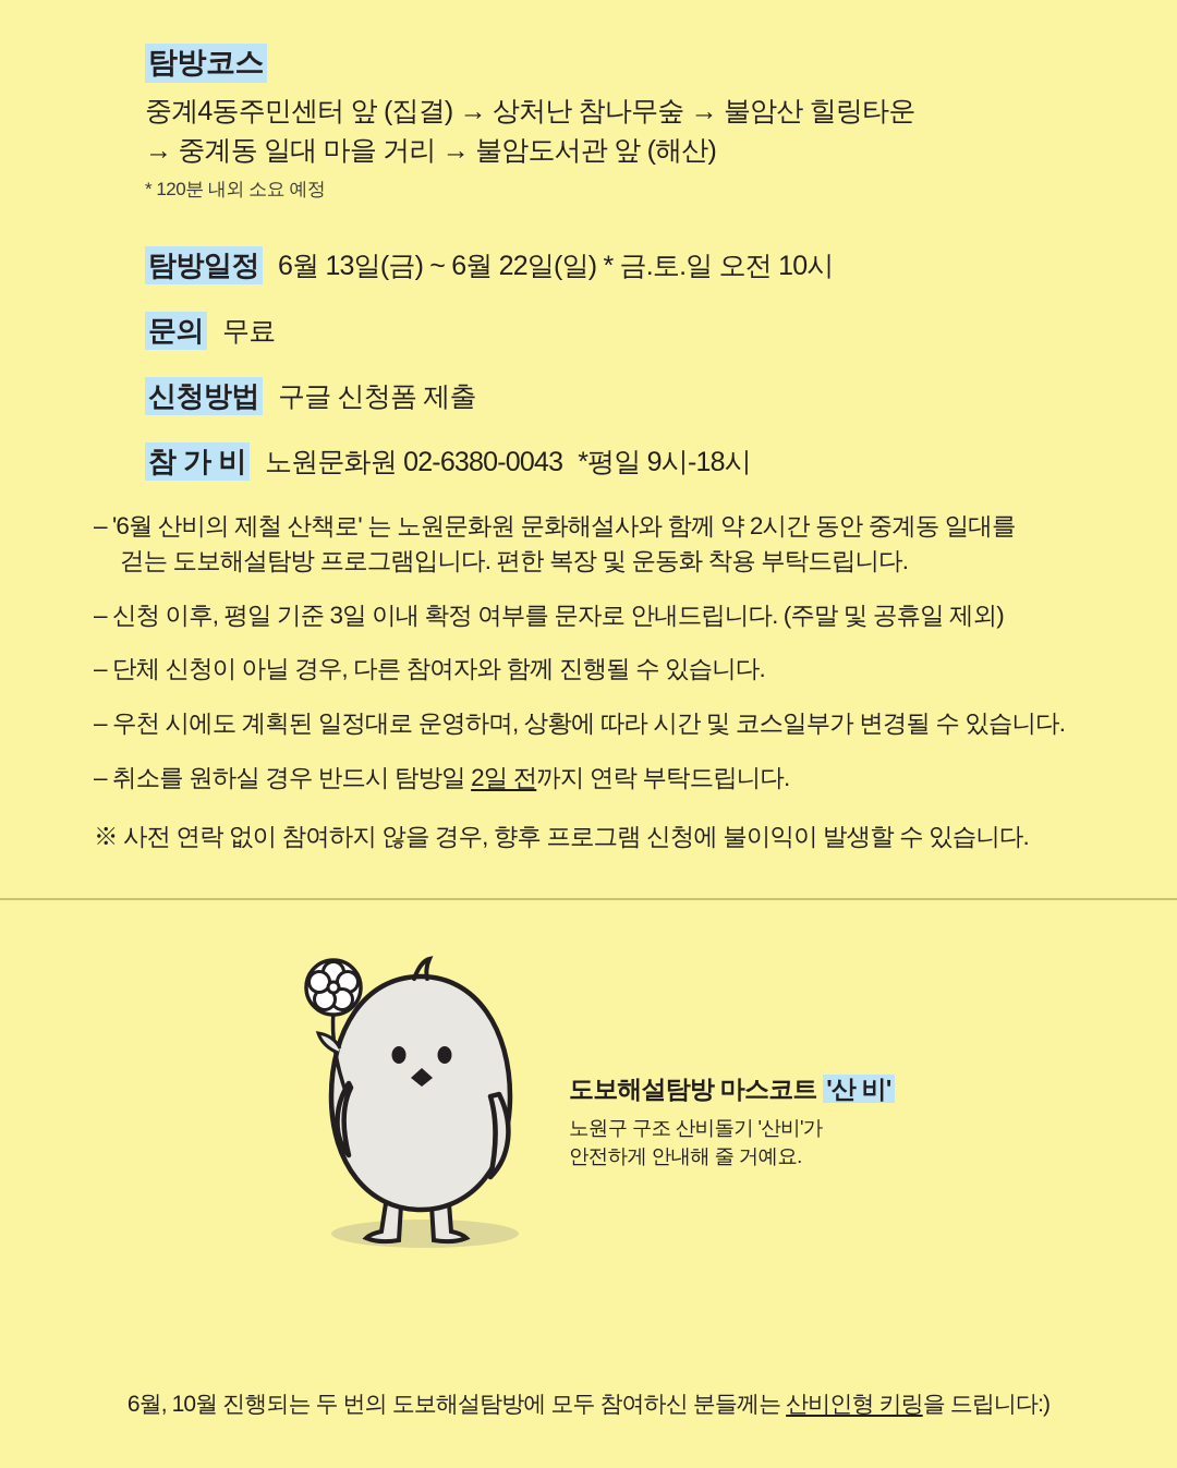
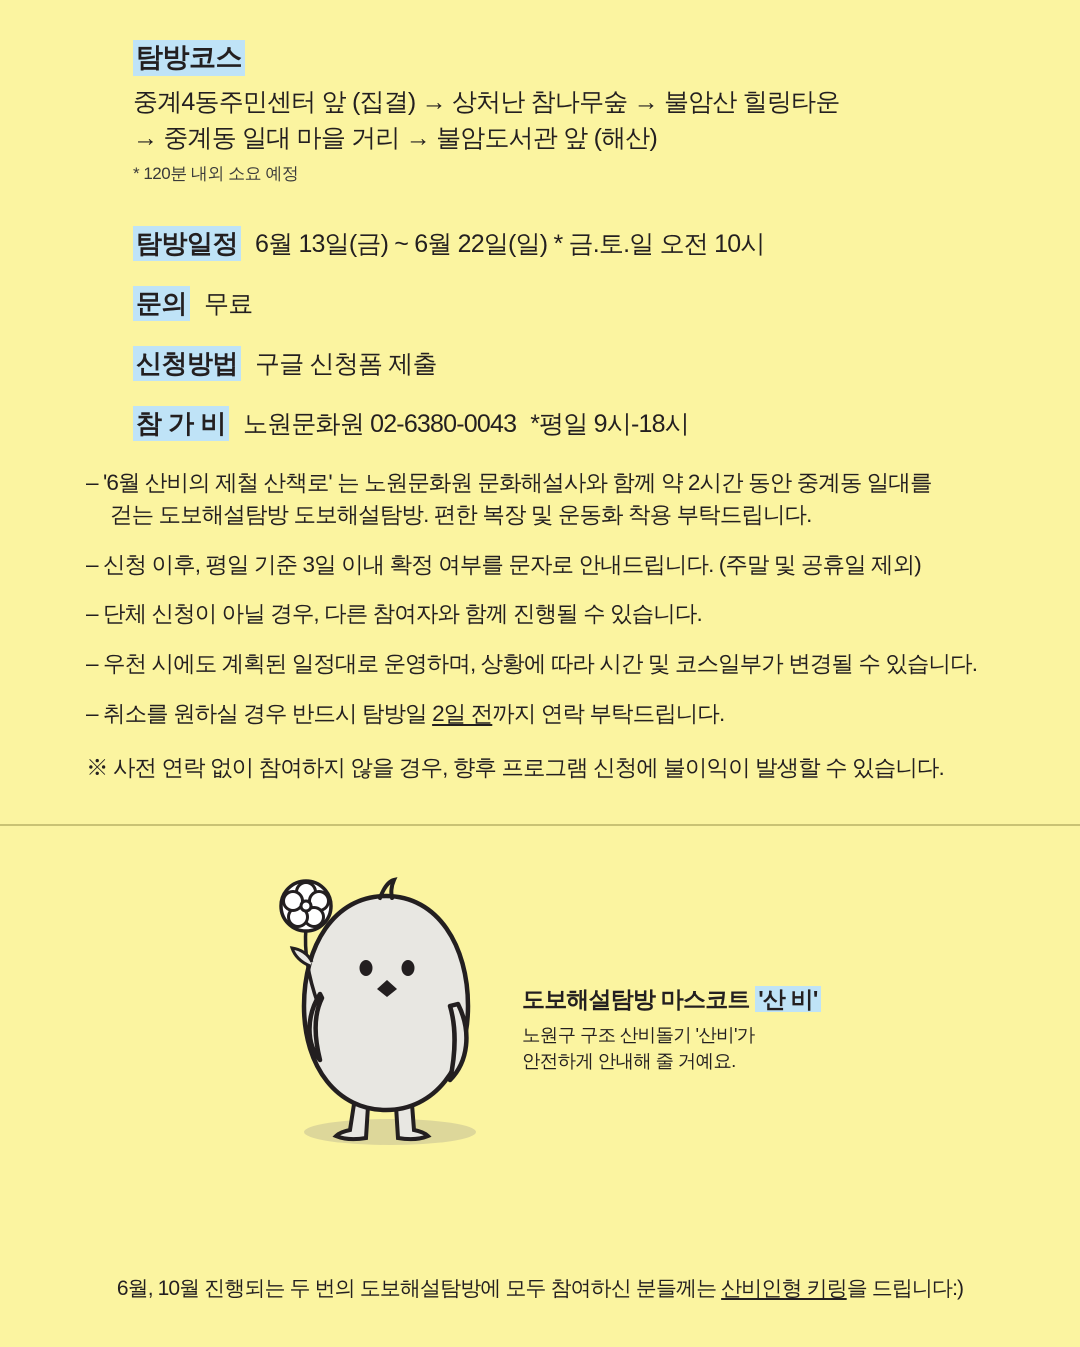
  탐방코스
  중계4동주민센터 앞 (집결) → 상처난 참나무숲 → 불암산 힐링타운
  → 중계동 일대 마을 거리 → 불암도서관 앞 (해산)
  * 120분 내외 소요 예정
  탐방일정
  6월 13일(금) ~ 6월 22일(일) * 금.토.일 오전 10시
  문의
  무료
  신청방법
  구글 신청폼 제출
  참 가 비
  노원문화원 02-6380-0043
  *평일 9시-18시
  – '6월 산비의 제철 산책로' 는 노원문화원 문화해설사와 함께 약 2시간 동안 중계동 일대를
- 걷는 도보해설탐방 프로그램입니다. 편한 복장 및 운동화 착용 부탁드립니다.
+ 걷는 도보해설탐방 도보해설탐방. 편한 복장 및 운동화 착용 부탁드립니다.
  – 신청 이후, 평일 기준 3일 이내 확정 여부를 문자로 안내드립니다. (주말 및 공휴일 제외)
  – 단체 신청이 아닐 경우, 다른 참여자와 함께 진행될 수 있습니다.
  – 우천 시에도 계획된 일정대로 운영하며, 상황에 따라 시간 및 코스일부가 변경될 수 있습니다.
  – 취소를 원하실 경우 반드시 탐방일 2일 전까지 연락 부탁드립니다.
  ※ 사전 연락 없이 참여하지 않을 경우, 향후 프로그램 신청에 불이익이 발생할 수 있습니다.
  도보해설탐방 마스코트 '산 비'
  노원구 구조 산비돌기 '산비'가
  안전하게 안내해 줄 거예요.
  6월, 10월 진행되는 두 번의 도보해설탐방에 모두 참여하신 분들께는 산비인형 키링을 드립니다:)
